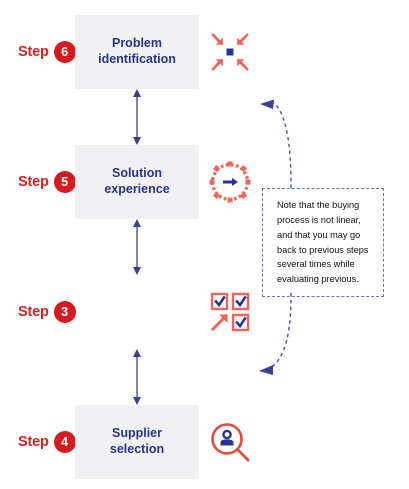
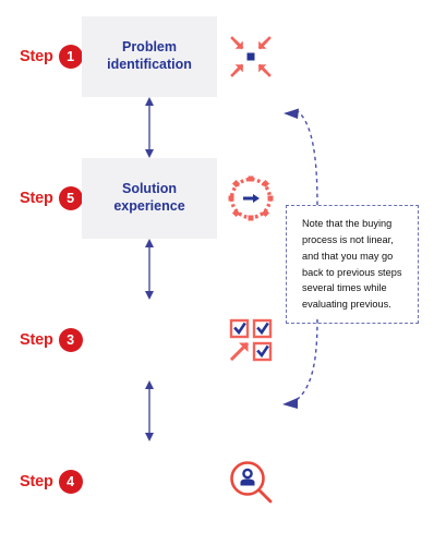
  Step
- 6
+ 1
  Problem
  identification
  Step
  5
  Solution
  experience
  Step
  3
  Step
  4
- Supplier
- selection
  Note that the buying process is not linear, and that you may go back to previous steps several times while evaluating previous.
